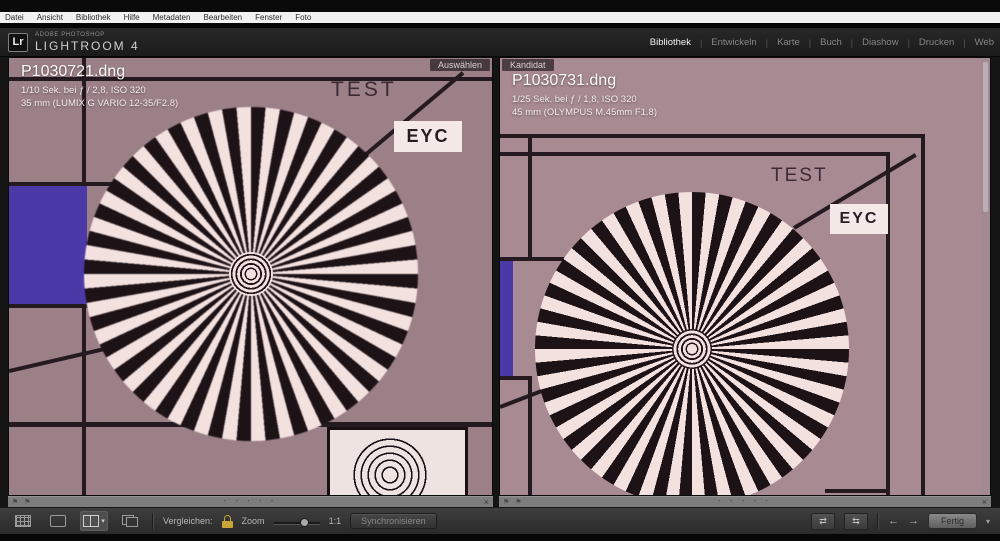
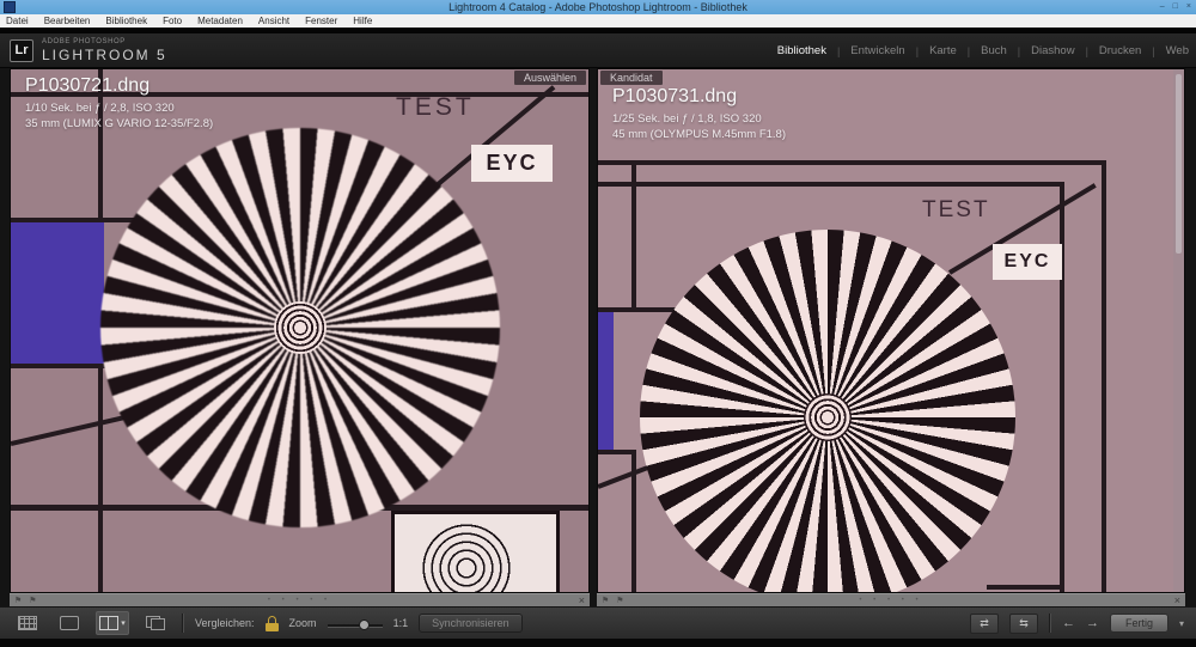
+ Lightroom 4 Catalog - Adobe Photoshop Lightroom - Bibliothek
  Datei
- Ansicht
+ Bearbeiten
  Bibliothek
- Hilfe
+ Foto
  Metadaten
- Bearbeiten
+ Ansicht
  Fenster
- Foto
+ Hilfe
  Lr
- LIGHTROOM 4
+ LIGHTROOM 5
  Bibliothek
  |
  Entwickeln
  |
  Karte
  |
  Buch
  |
  Diashow
  |
  Drucken
  |
  Web
  TEST
  EYC
  Auswählen
  P1030721.dng
  1/10 Sek. bei ƒ / 2,8, ISO 320
  35 mm (LUMIX G VARIO 12-35/F2.8)
  ×
  TEST
  EYC
  Kandidat
  P1030731.dng
  1/25 Sek. bei ƒ / 1,8, ISO 320
  45 mm (OLYMPUS M.45mm F1.8)
  ×
  Vergleichen:
  Zoom
  1:1
  Synchronisieren
  ⇄
  ⇆
  ←
  →
  Fertig
  ▾
